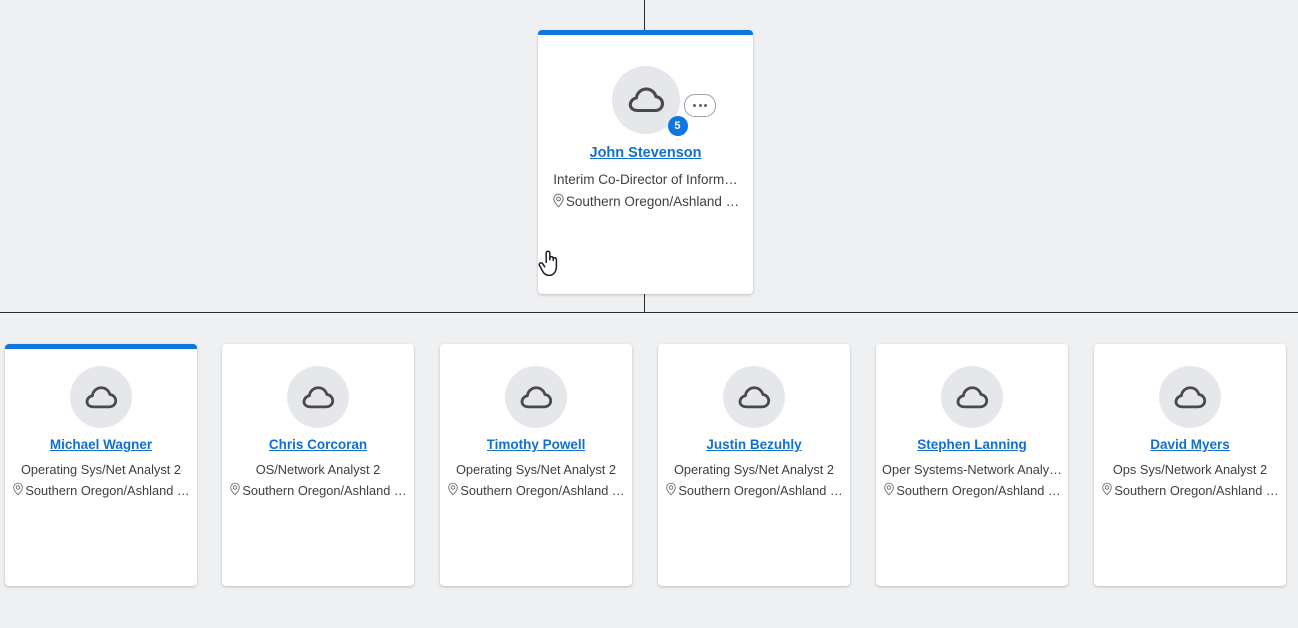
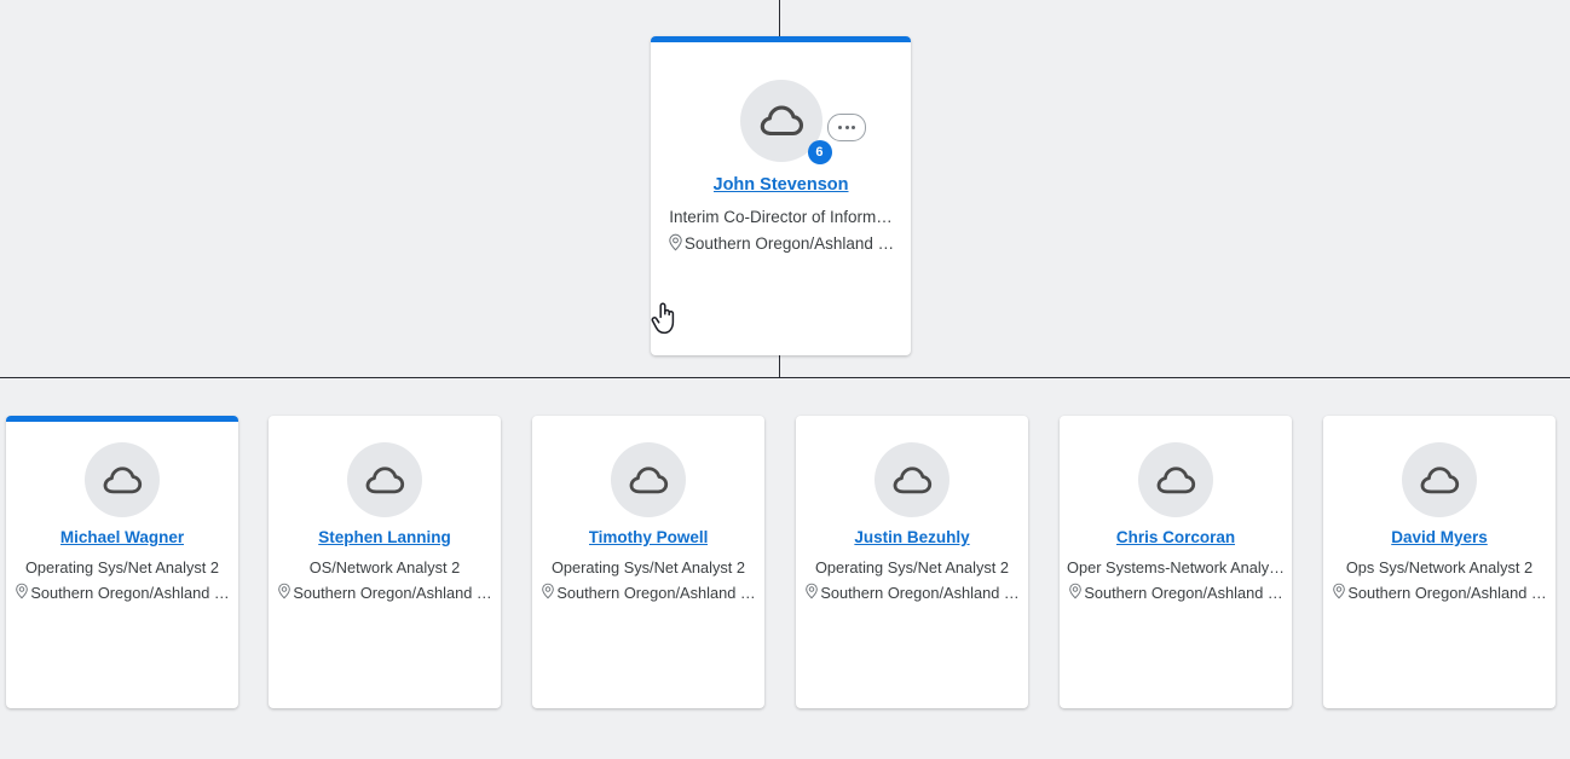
- 5
+ 6
  John Stevenson
  Interim Co-Director of Inform…
  Southern Oregon/Ashland …
  Michael Wagner
  Operating Sys/Net Analyst 2
  Southern Oregon/Ashland …
- Chris Corcoran
+ Stephen Lanning
  OS/Network Analyst 2
  Southern Oregon/Ashland …
  Timothy Powell
  Operating Sys/Net Analyst 2
  Southern Oregon/Ashland …
  Justin Bezuhly
  Operating Sys/Net Analyst 2
  Southern Oregon/Ashland …
- Stephen Lanning
+ Chris Corcoran
  Oper Systems-Network Analy…
  Southern Oregon/Ashland …
  David Myers
  Ops Sys/Network Analyst 2
  Southern Oregon/Ashland …
